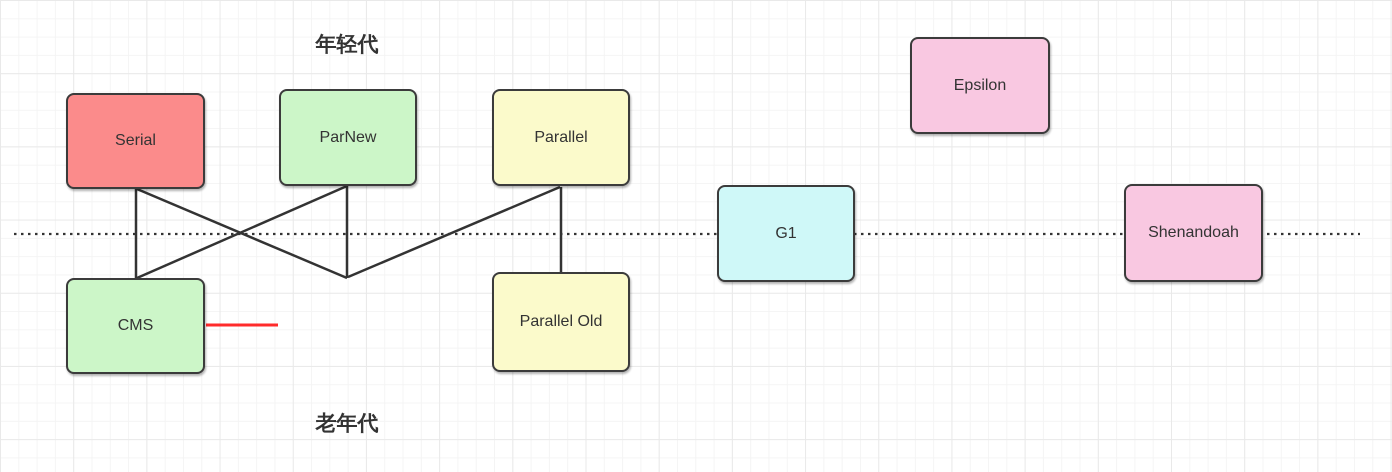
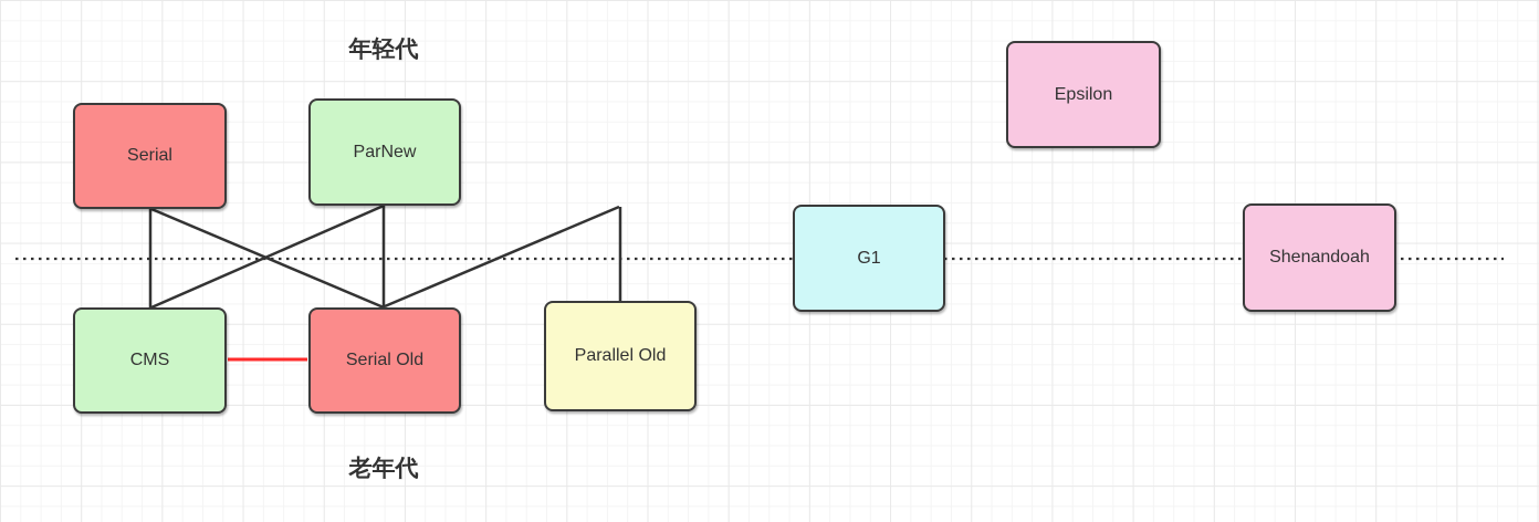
  年轻代
  老年代
  Serial
  ParNew
- Parallel
  CMS
+ Serial Old
  Parallel Old
  G1
  Shenandoah
  Epsilon
